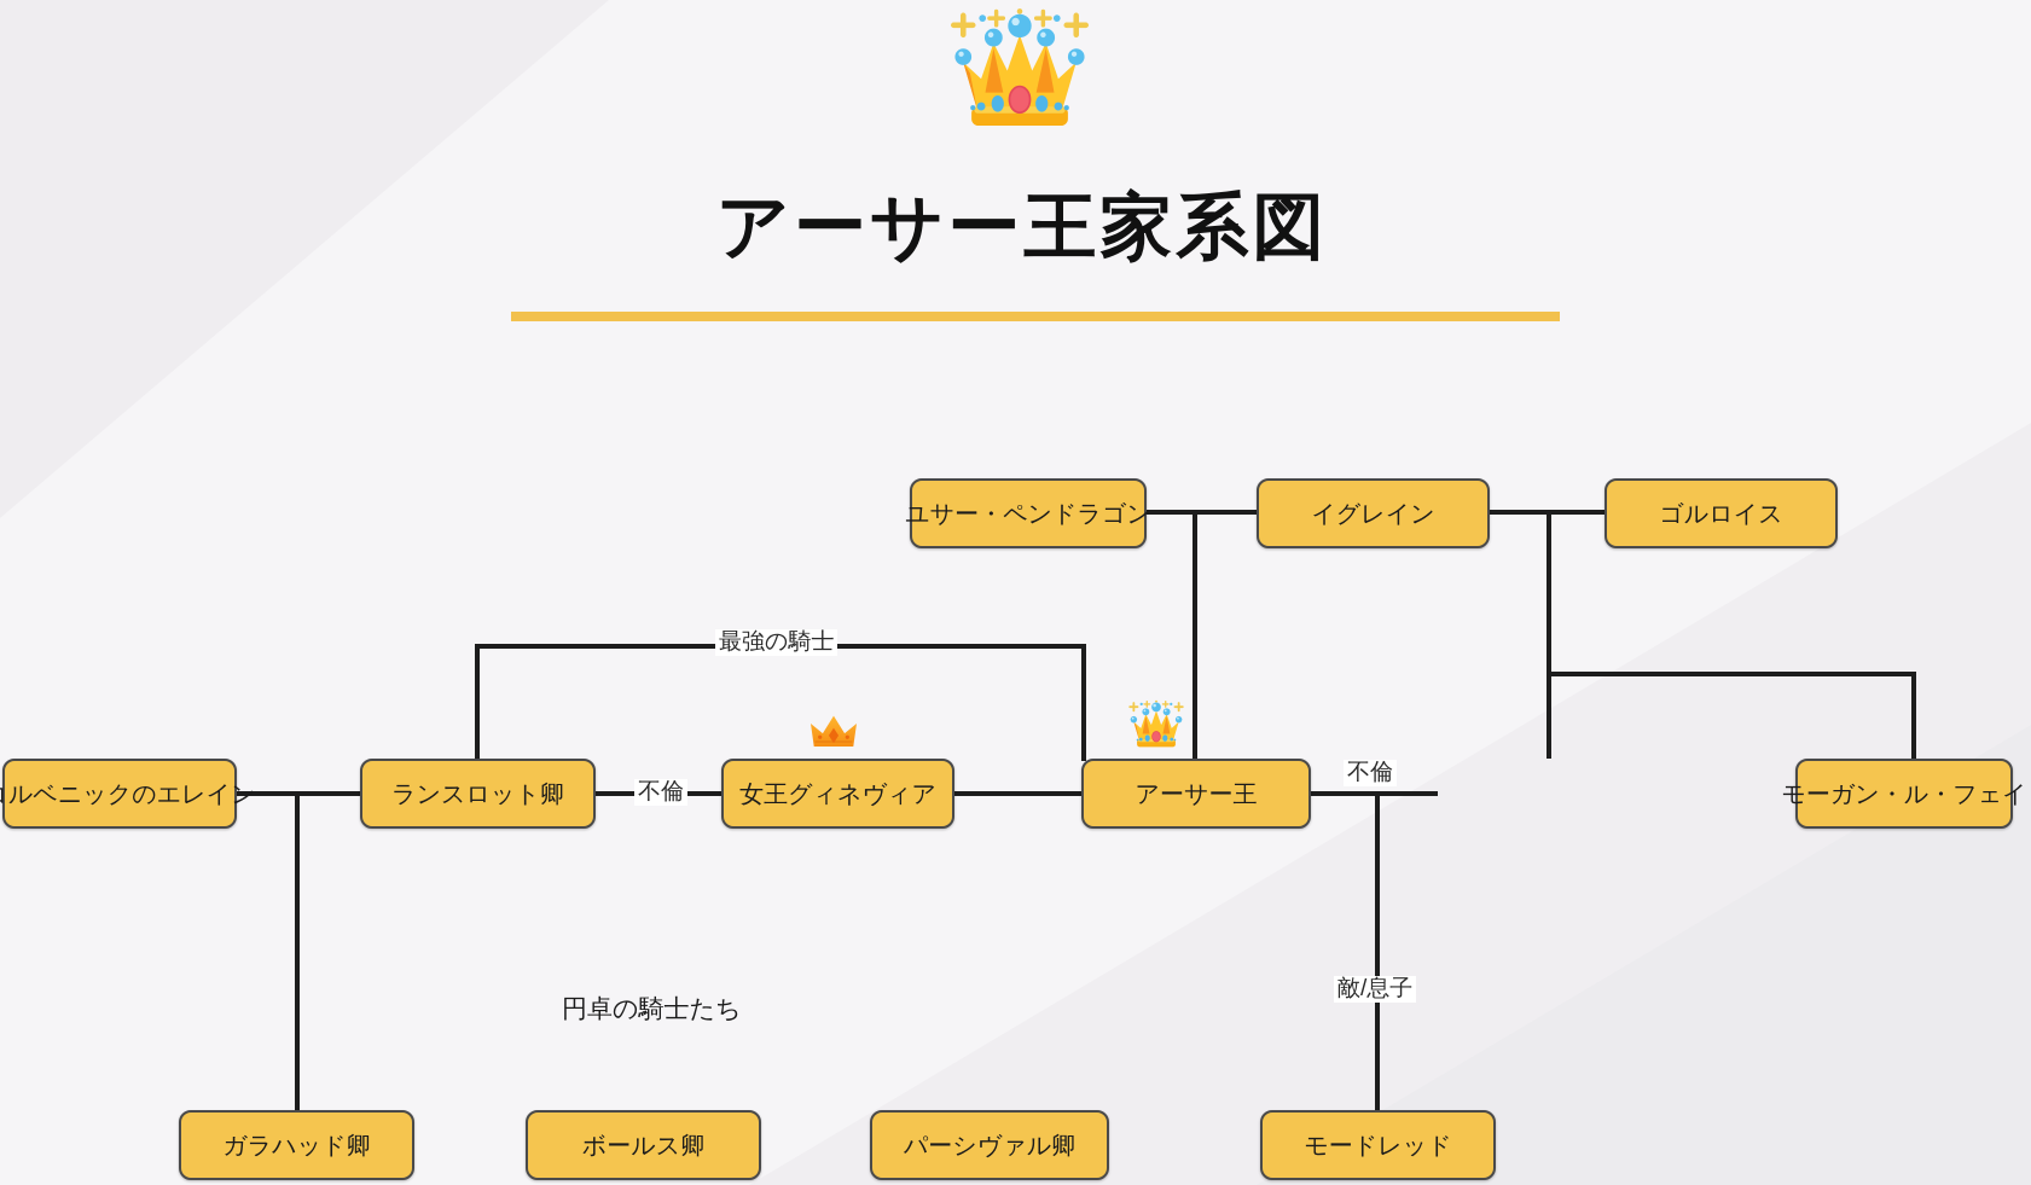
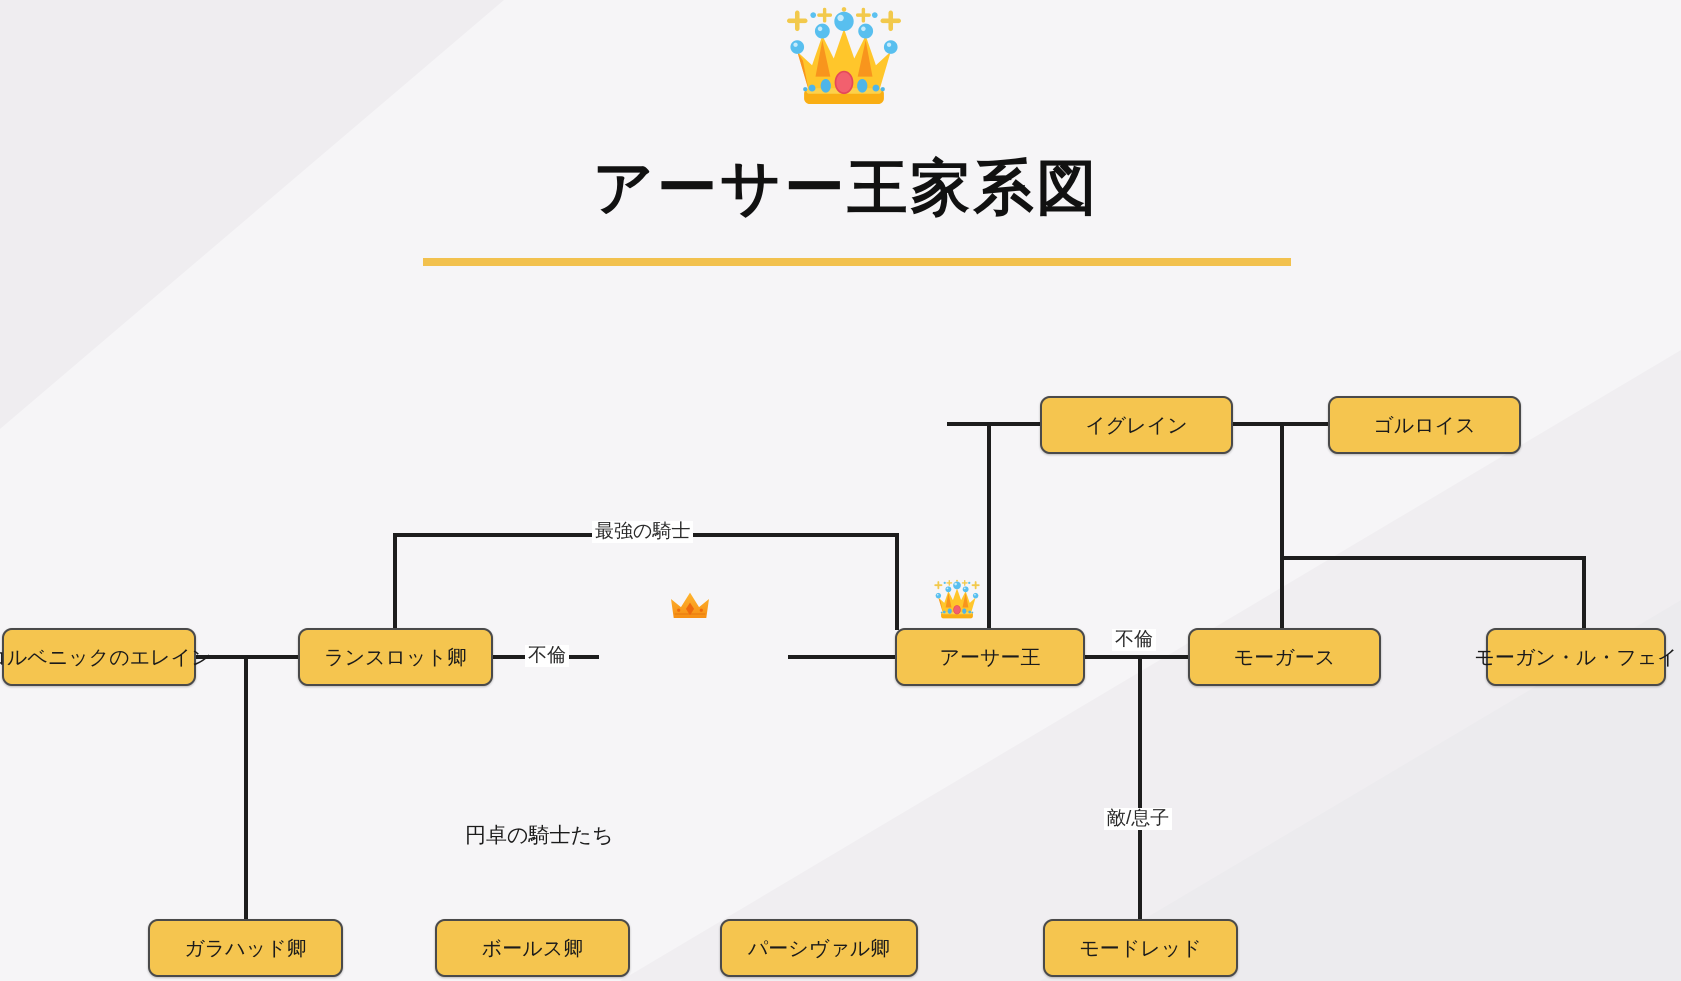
  アーサー王家系図
- ユサー・ペンドラゴン
  イグレイン
  ゴルロイス
  ルベニックのエレイン
  ランスロット卿
- 女王グィネヴィア
  アーサー王
+ モーガース
  モーガン・ル・フェイ
  ガラハッド卿
  ボールス卿
  パーシヴァル卿
  モードレッド
  最強の騎士
  不倫
  不倫
  敵/息子
  円卓の騎士たち
